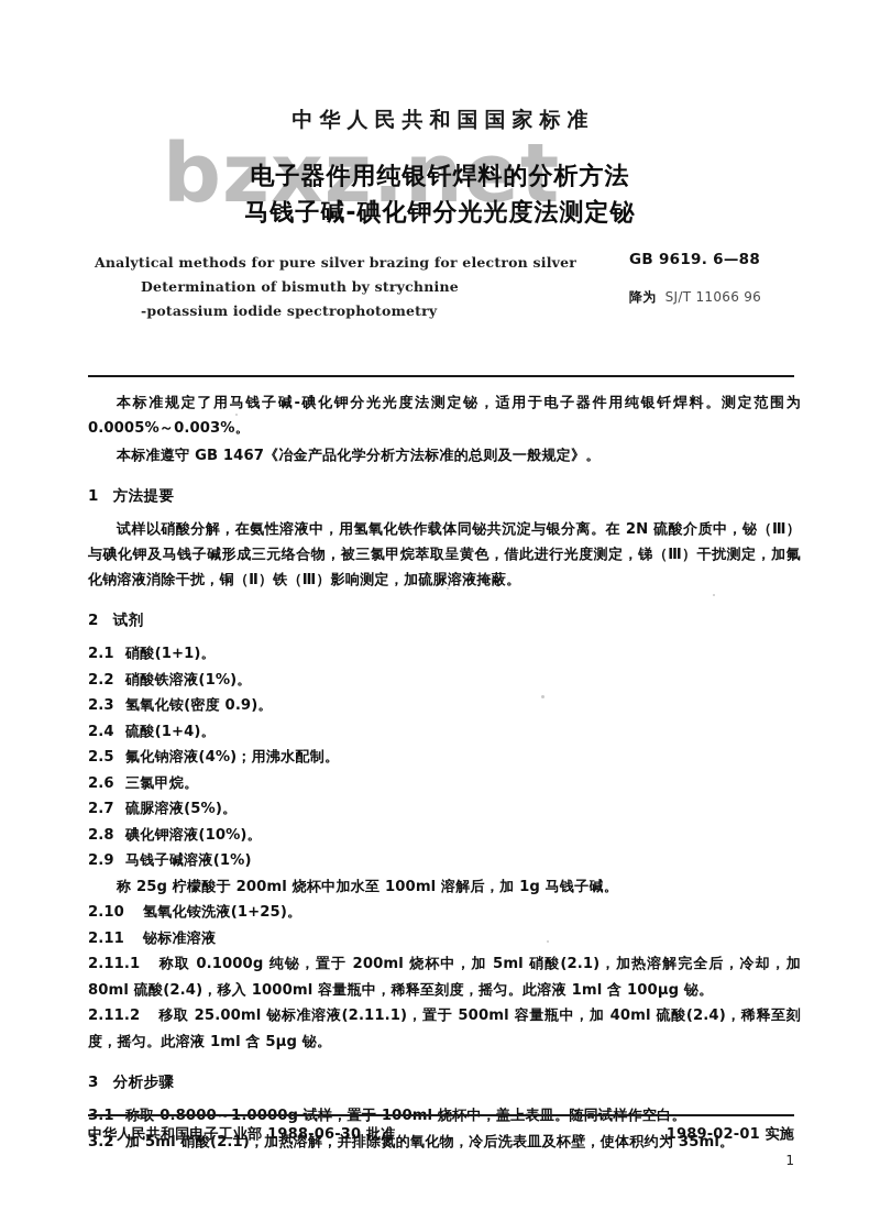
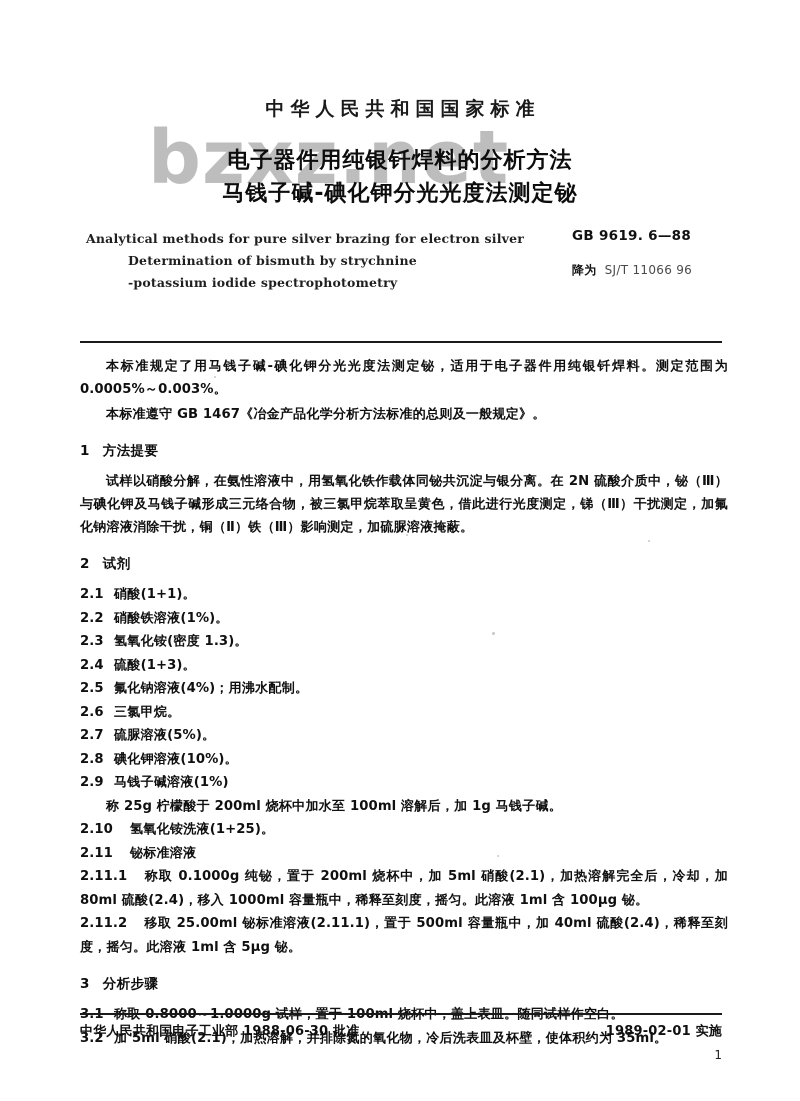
  bzxz.net
  中华人民共和国国家标准
  电子器件用纯银钎焊料的分析方法
  马钱子碱-碘化钾分光光度法测定铋
  Analytical methods for pure silver brazing for electron silver
  Determination of bismuth by strychnine
  -potassium iodide spectrophotometry
  GB 9619. 6—88
  降为 SJ/T 11066 96
  本标准规定了用马钱子碱-碘化钾分光光度法测定铋，适用于电子器件用纯银钎焊料。测定范围为 0.0005%～0.003%。
  本标准遵守 GB 1467《冶金产品化学分析方法标准的总则及一般规定》。
  1 方法提要
  试样以硝酸分解，在氨性溶液中，用氢氧化铁作载体同铋共沉淀与银分离。在 2N 硫酸介质中，铋（Ⅲ）与碘化钾及马钱子碱形成三元络合物，被三氯甲烷萃取呈黄色，借此进行光度测定，锑（Ⅲ）干扰测定，加氟化钠溶液消除干扰，铜（Ⅱ）铁（Ⅲ）影响测定，加硫脲溶液掩蔽。
  2 试剂
  2.1 硝酸(1+1)。
  2.2 硝酸铁溶液(1%)。
- 2.3 氢氧化铵(密度 0.9)。
+ 2.3 氢氧化铵(密度 1.3)。
- 2.4 硫酸(1+4)。
+ 2.4 硫酸(1+3)。
  2.5 氟化钠溶液(4%)；用沸水配制。
  2.6 三氯甲烷。
  2.7 硫脲溶液(5%)。
  2.8 碘化钾溶液(10%)。
  2.9 马钱子碱溶液(1%)
  称 25g 柠檬酸于 200ml 烧杯中加水至 100ml 溶解后，加 1g 马钱子碱。
  2.10 氢氧化铵洗液(1+25)。
  2.11 铋标准溶液
  2.11.1 称取 0.1000g 纯铋，置于 200ml 烧杯中，加 5ml 硝酸(2.1)，加热溶解完全后，冷却，加 80ml 硫酸(2.4)，移入 1000ml 容量瓶中，稀释至刻度，摇匀。此溶液 1ml 含 100μg 铋。
  2.11.2 移取 25.00ml 铋标准溶液(2.11.1)，置于 500ml 容量瓶中，加 40ml 硫酸(2.4)，稀释至刻度，摇匀。此溶液 1ml 含 5μg 铋。
  3 分析步骤
  3.2 加 5ml 硝酸(2.1)，加热溶解，并排除氮的氧化物，冷后洗表皿及杯壁，使体积约为 35ml。
  中华人民共和国电子工业部 1988-06-30 批准
  1989-02-01 实施
  1
